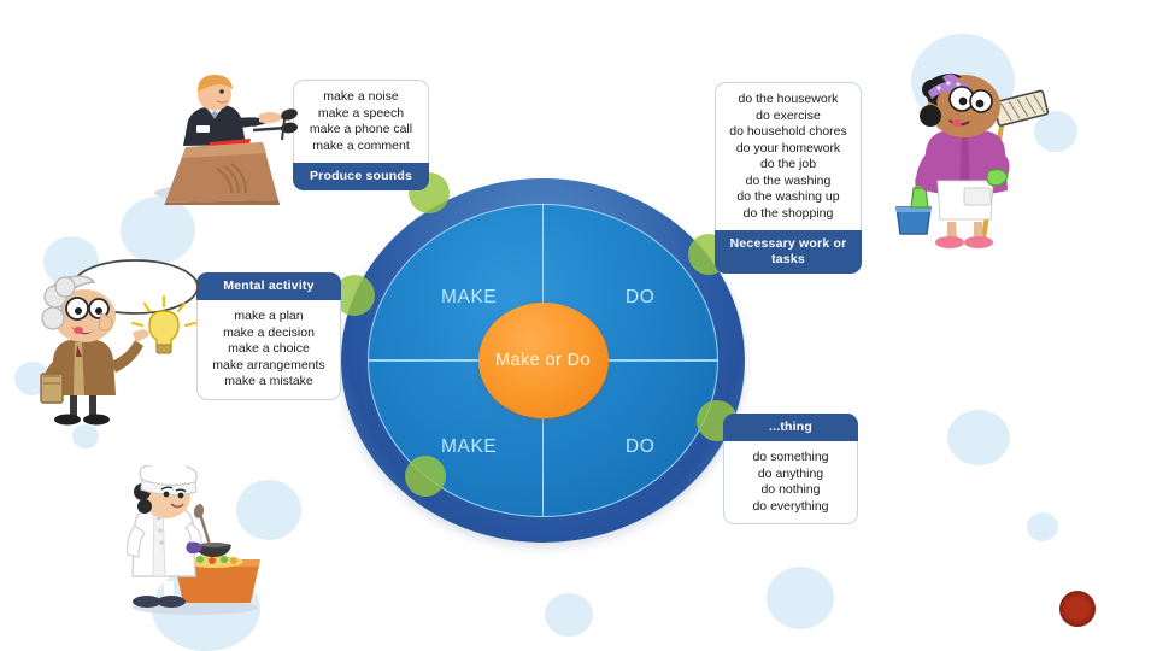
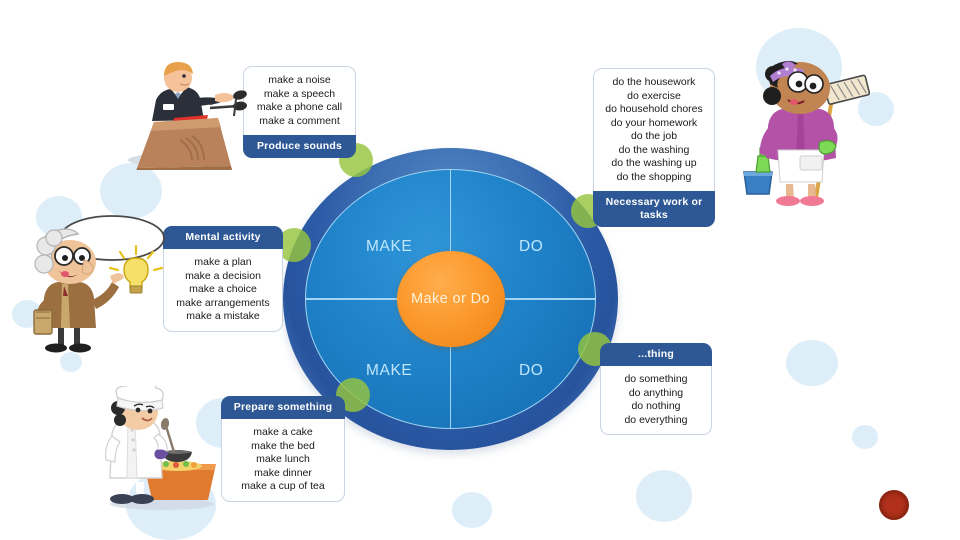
  MAKE
  DO
  MAKE
  DO
  Make or Do
  make a noise
  make a speech
  make a phone call
  make a comment
  Produce sounds
  do the housework
  do exercise
  do household chores
  do your homework
  do the job
  do the washing
  do the washing up
  do the shopping
  Necessary work or tasks
  Mental activity
  make a plan
  make a decision
  make a choice
  make arrangements
  make a mistake
+ Prepare something
+ make a cake
+ make the bed
+ make lunch
+ make dinner
+ make a cup of tea
  ...thing
  do something
  do anything
  do nothing
  do everything
